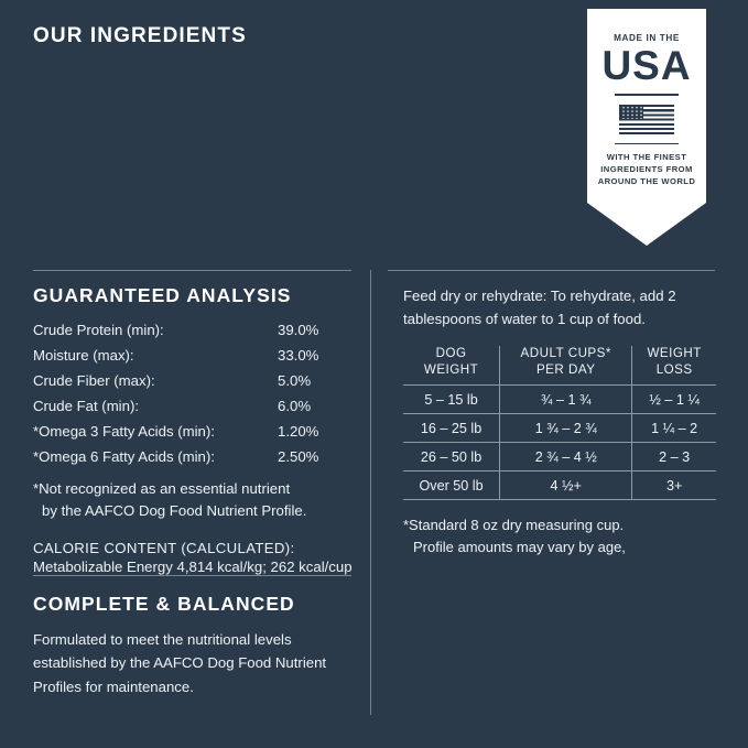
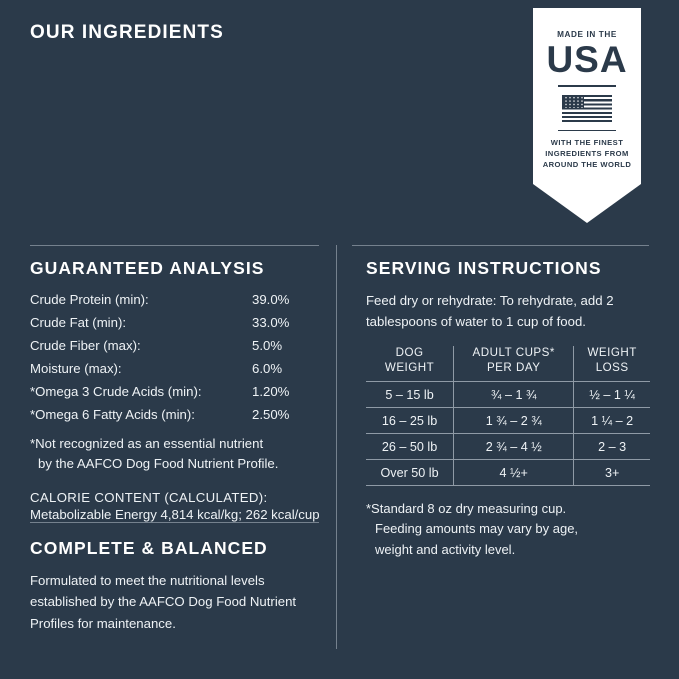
  OUR INGREDIENTS
  MADE IN THE
  USA
  WITH THE FINEST
  INGREDIENTS FROM
  AROUND THE WORLD
  GUARANTEED ANALYSIS
  Crude Protein (min):	39.0%
- Moisture (max):	33.0%
+ Crude Fat (min):	33.0%
  Crude Fiber (max):	5.0%
- Crude Fat (min):	6.0%
+ Moisture (max):	6.0%
- *Omega 3 Fatty Acids (min):	1.20%
+ *Omega 3 Crude Acids (min):	1.20%
  *Omega 6 Fatty Acids (min):	2.50%
  *Not recognized as an essential nutrient
  by the AAFCO Dog Food Nutrient Profile.
  CALORIE CONTENT (CALCULATED):
  Metabolizable Energy 4,814 kcal/kg; 262 kcal/cup
  COMPLETE & BALANCED
  Formulated to meet the nutritional levels established by the AAFCO Dog Food Nutrient Profiles for maintenance.
+ SERVING INSTRUCTIONS
  Feed dry or rehydrate: To rehydrate, add 2 tablespoons of water to 1 cup of food.
  DOG WEIGHT	ADULT CUPS* PER DAY	WEIGHT LOSS
  5 – 15 lb	¾ – 1 ¾	½ – 1 ¼
  16 – 25 lb	1 ¾ – 2 ¾	1 ¼ – 2
  26 – 50 lb	2 ¾ – 4 ½	2 – 3
  Over 50 lb	4 ½+	3+
  *Standard 8 oz dry measuring cup.
- Profile amounts may vary by age,
+ Feeding amounts may vary by age,
+ weight and activity level.
